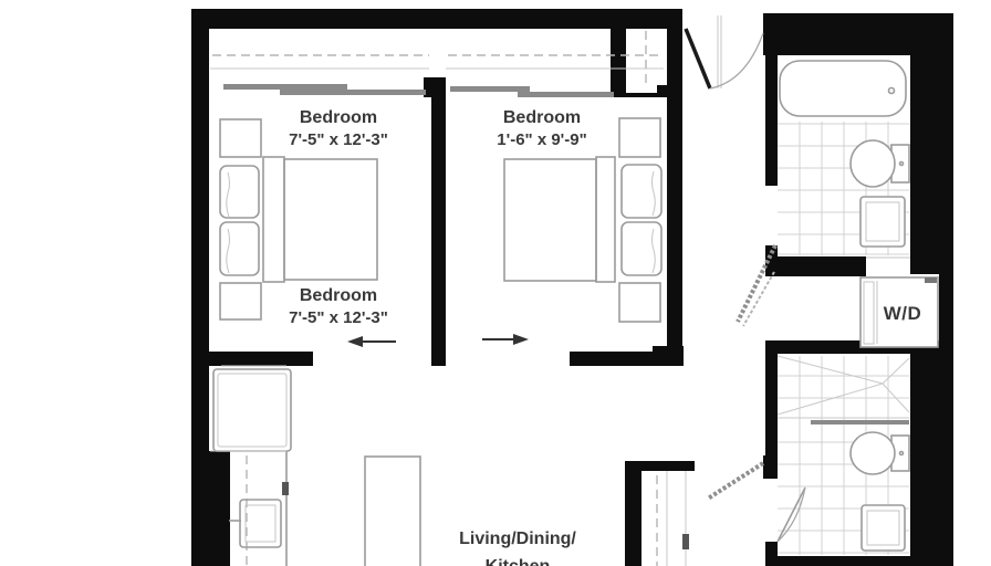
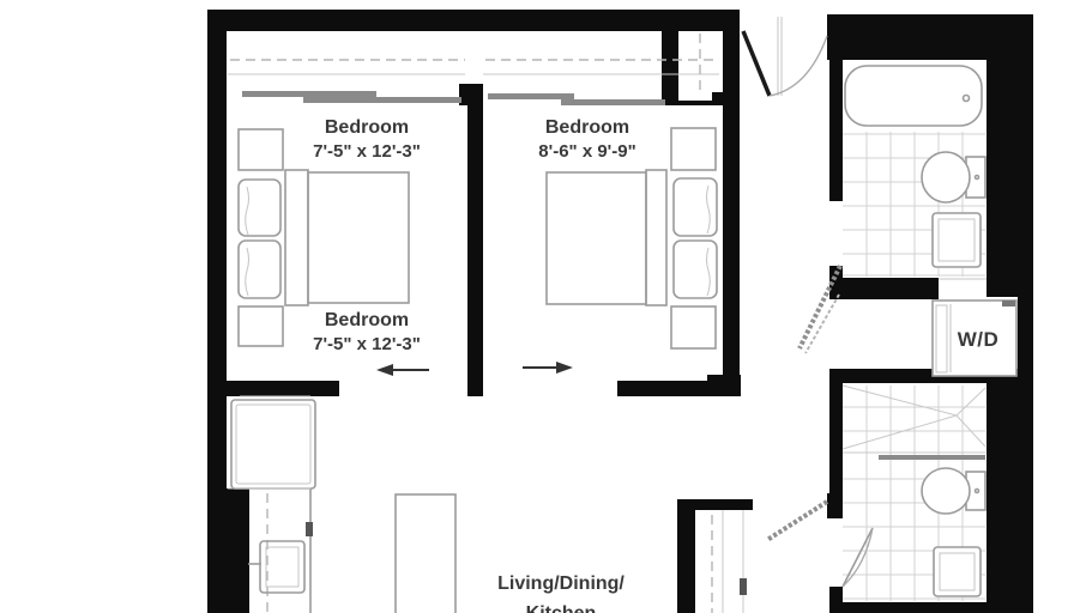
  Bedroom
  7'-5" x 12'-3"
  Bedroom
  7'-5" x 12'-3"
  Bedroom
- 1'-6" x 9'-9"
+ 8'-6" x 9'-9"
  Living/Dining/
  W/D
